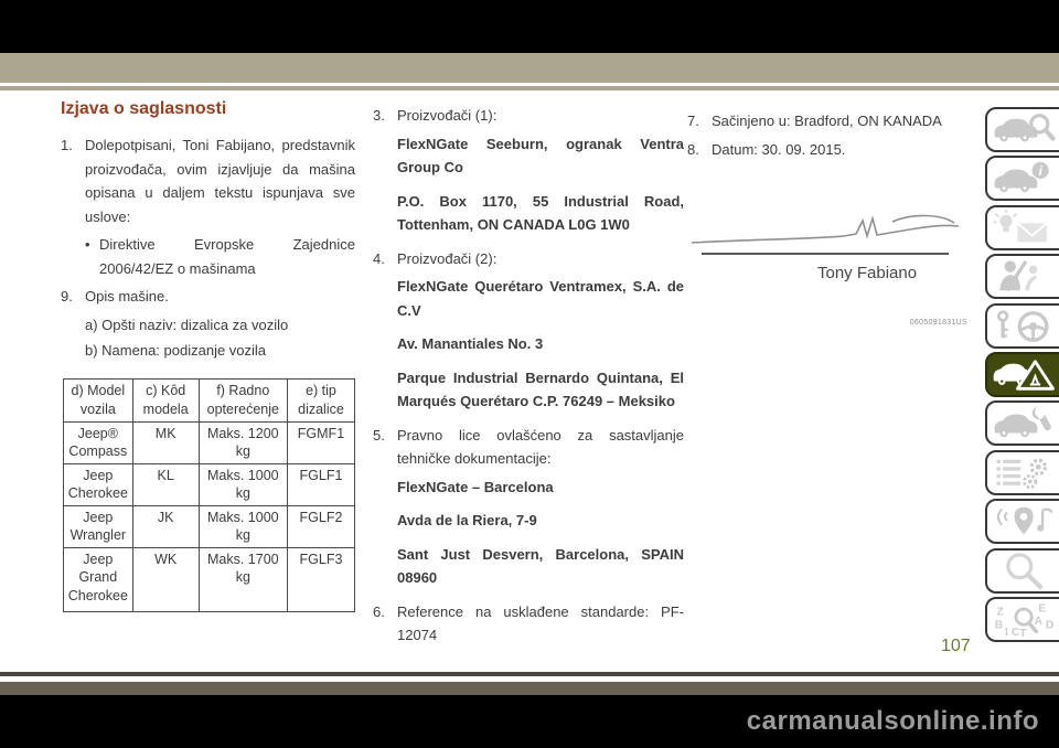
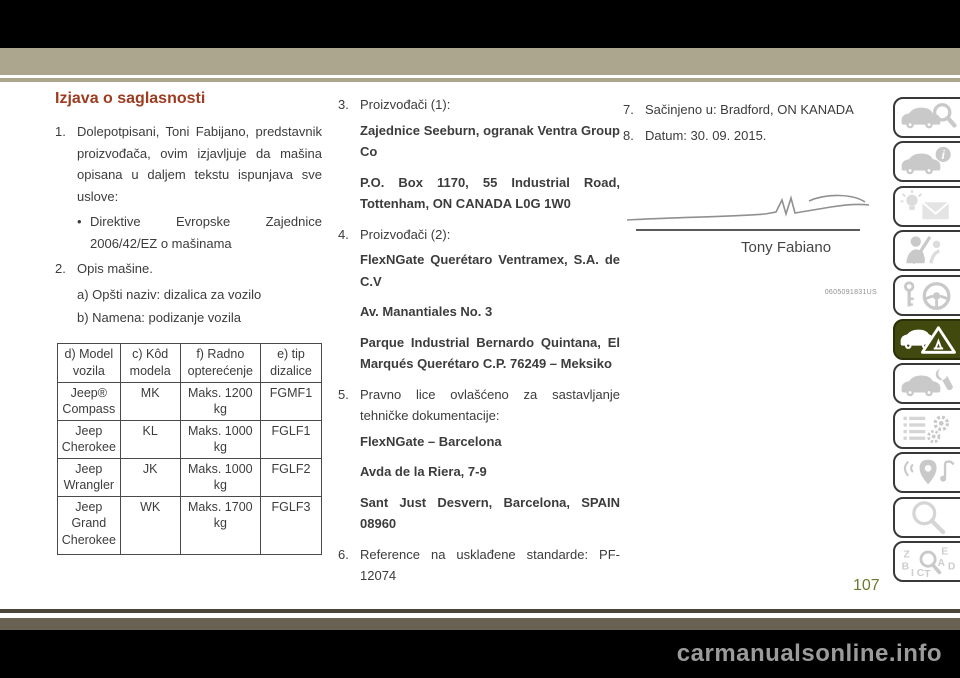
  carmanualsonline.info
  107
  Izjava o saglasnosti
  1.
  Dolepotpisani, Toni Fabijano, predstavnik proizvođača, ovim izjavljuje da mašina opisana u daljem tekstu ispunjava sve uslove:
  •
  Direktive Evropske Zajednice 2006/42/EZ o mašinama
- 9.
+ 2.
  Opis mašine.
  a) Opšti naziv: dizalica za vozilo
  b) Namena: podizanje vozila
  d) Model vozila	c) Kôd modela	f) Radno opterećenje	e) tip dizalice
  Jeep® Compass	MK	Maks. 1200 kg	FGMF1
  Jeep Cherokee	KL	Maks. 1000 kg	FGLF1
  Jeep Wrangler	JK	Maks. 1000 kg	FGLF2
  Jeep Grand Cherokee	WK	Maks. 1700 kg	FGLF3
  3.
  Proizvođači (1):
- FlexNGate Seeburn, ogranak Ventra Group Co
+ Zajednice Seeburn, ogranak Ventra Group Co
  P.O. Box 1170, 55 Industrial Road, Tottenham, ON CANADA L0G 1W0
  4.
  Proizvođači (2):
  FlexNGate Querétaro Ventramex, S.A. de C.V
  Av. Manantiales No. 3
  Parque Industrial Bernardo Quintana, El Marqués Querétaro C.P. 76249 – Meksiko
  5.
  Pravno lice ovlašćeno za sastavljanje tehničke dokumentacije:
  FlexNGate – Barcelona
  Avda de la Riera, 7-9
  Sant Just Desvern, Barcelona, SPAIN 08960
  6.
  Reference na usklađene standarde: PF-12074
  7.
  Sačinjeno u: Bradford, ON KANADA
  8.
  Datum: 30. 09. 2015.
  Tony Fabiano
  i
  Z
  E
  B
  A
  D
  I
  C
  T
